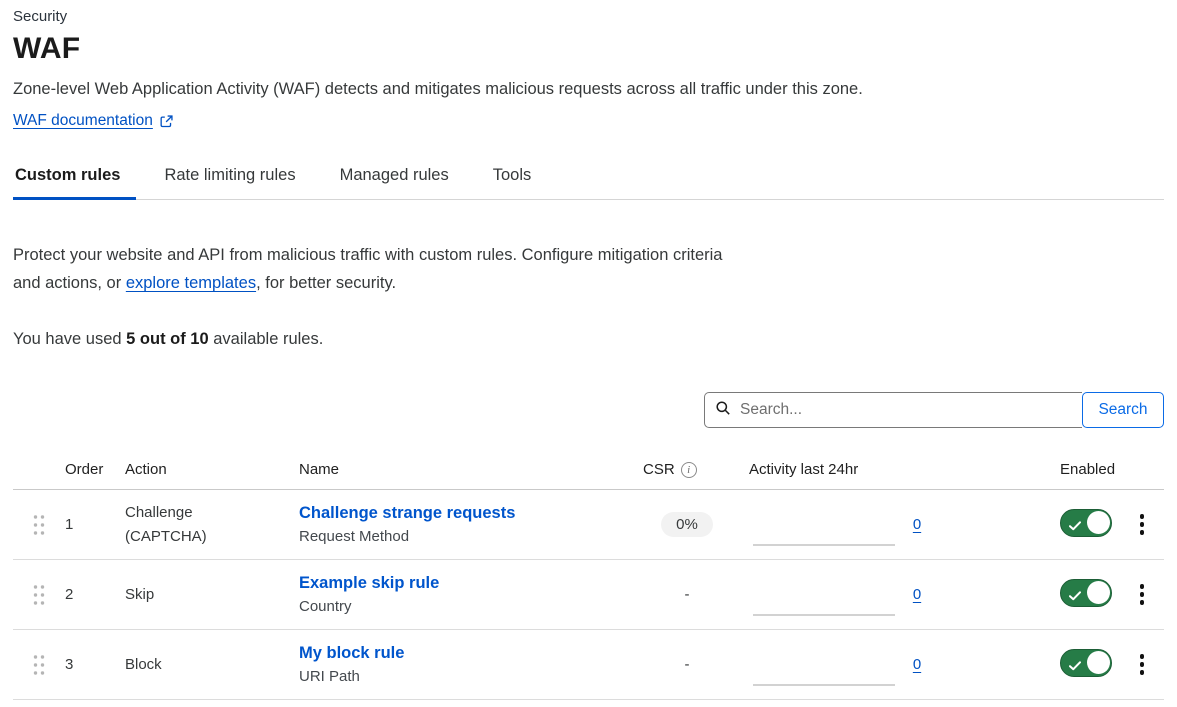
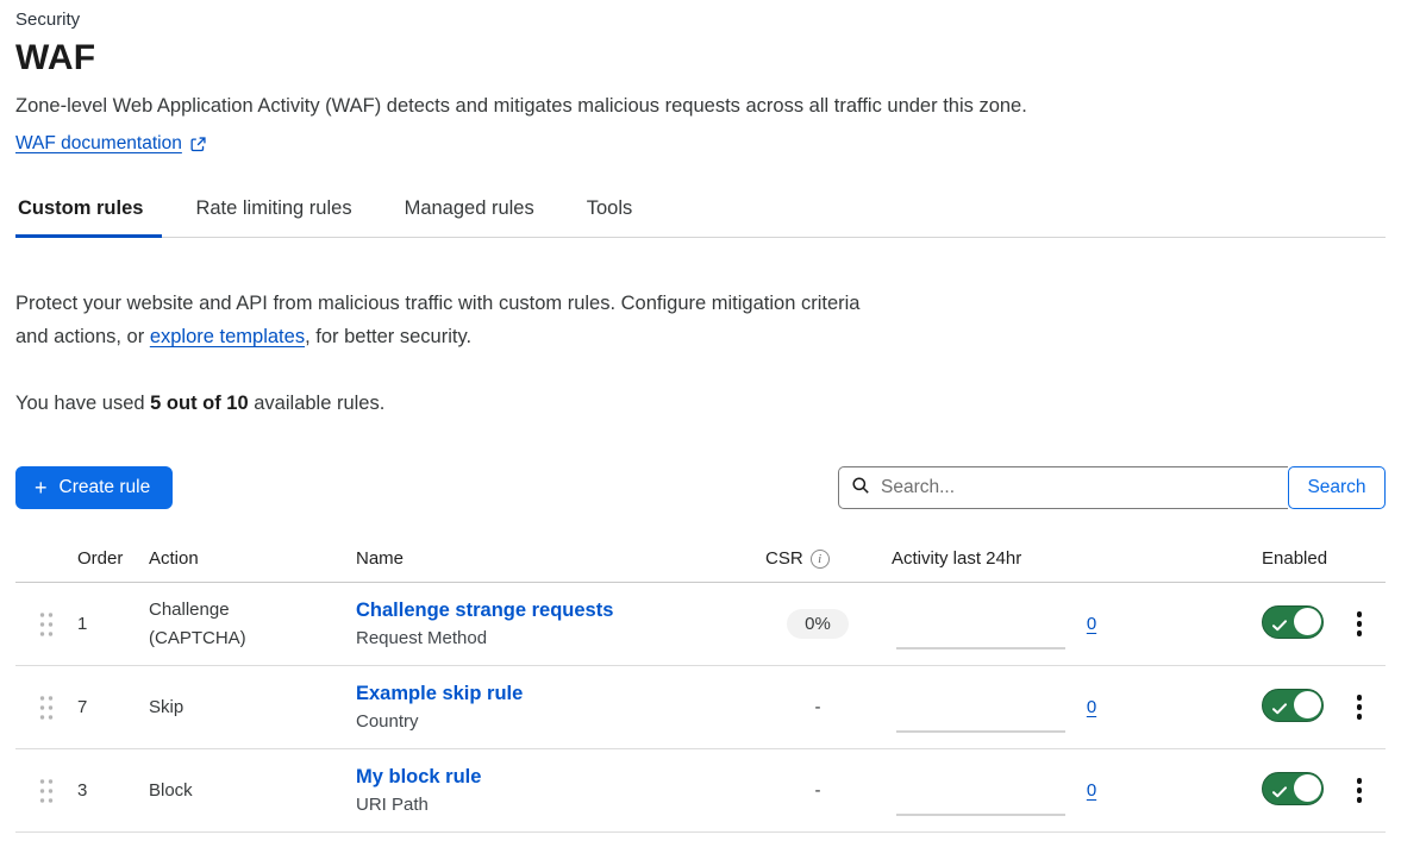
  Security
  WAF
  Zone-level Web Application Activity (WAF) detects and mitigates malicious requests across all traffic under this zone.
  WAF documentation
  Custom rules
  Rate limiting rules
  Managed rules
  Tools
  Protect your website and API from malicious traffic with custom rules. Configure mitigation criteria and actions, or explore templates, for better security.
  You have used 5 out of 10 available rules.
+ +
+ Create rule
  Search...
  Search
  Order
  Action
  Name
  CSR
  i
  Activity last 24hr
  Enabled
  1
  Challenge (CAPTCHA)
  Challenge strange requests
  Request Method
  0%
  0
- 2
+ 7
  Skip
  Example skip rule
  Country
  -
  0
  3
  Block
  My block rule
  URI Path
  -
  0
